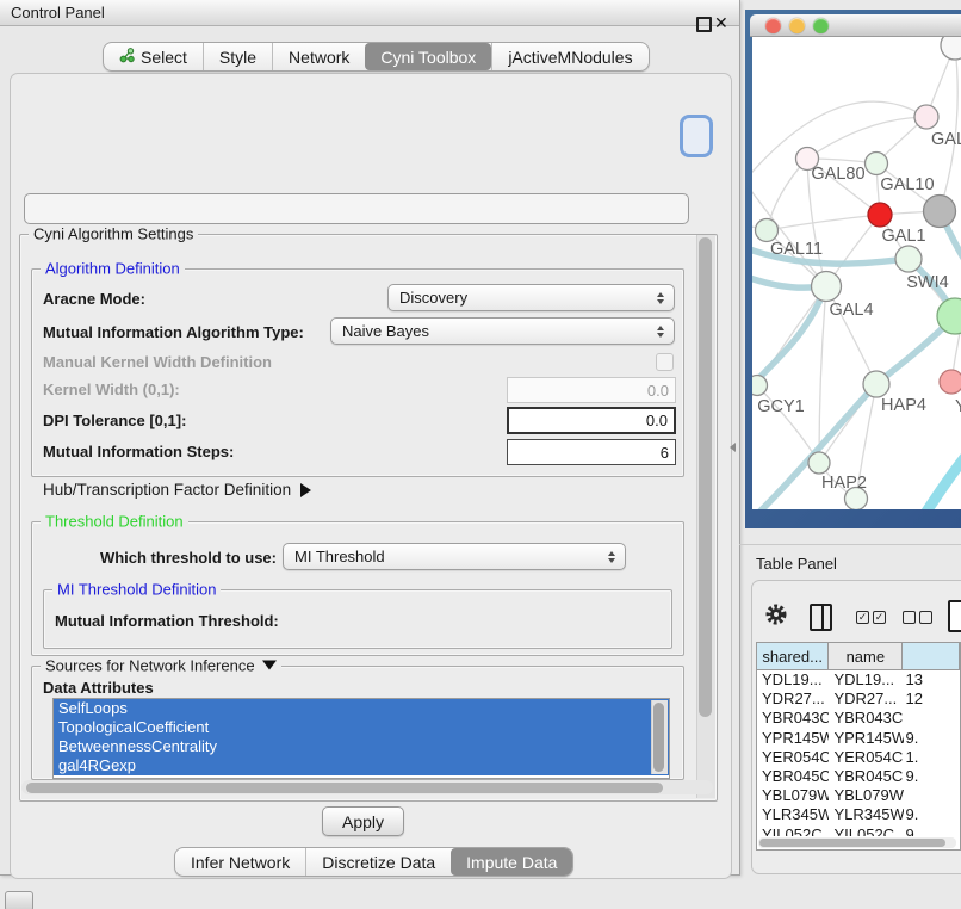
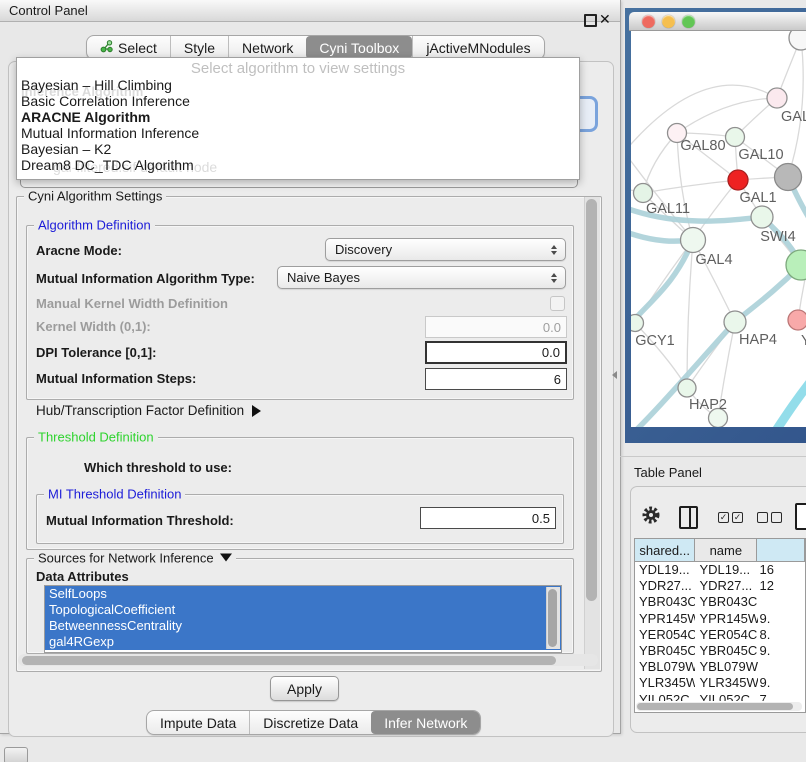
  Control Panel
  ✕
  Select
  Style
  Network
  Cyni Toolbox
  jActiveMNodules
+ Select algorithm to view settings
+ Inference Algorithm
+ gal-filtered.sif default node
+ Bayesian – Hill Climbing
+ Basic Correlation Inference
+ ARACNE Algorithm
+ Mutual Information Inference
+ Bayesian – K2
+ Dream8 DC_TDC Algorithm
  Cyni Algorithm Settings
  Algorithm Definition
  Aracne Mode:
  Discovery
  Mutual Information Algorithm Type:
  Naive Bayes
  Manual Kernel Width Definition
  Kernel Width (0,1):
  0.0
  DPI Tolerance [0,1]:
  0.0
  Mutual Information Steps:
  6
  Hub/Transcription Factor Definition
  Threshold Definition
  Which threshold to use:
- MI Threshold
  MI Threshold Definition
  Mutual Information Threshold:
+ 0.5
  Sources for Network Inference
  Data Attributes
  SelfLoops
  TopologicalCoefficient
  BetweennessCentrality
  gal4RGexp
  Apply
- Infer Network
+ Impute Data
  Discretize Data
- Impute Data
+ Infer Network
  GAL80
  GAL10
  GAL1
  GAL11
  SWI4
  GAL4
  GCY1
  HAP4
  HAP2
  Table Panel
  ✓
  ✓
  shared...
  name
  YDL19...
  YDL19...
- 13
+ 16
  YDR27...
  YDR27...
  12
  YBR043C
  YBR043C
  YPR145W
  YPR145W
  9.
  YER054C
  YER054C
- 1.
+ 8.
  YBR045C
  YBR045C
  9.
  YBL079W
  YBL079W
  YLR345W
  YLR345W
  9.
  YIL052C
  YIL052C
- 9
+ 7
